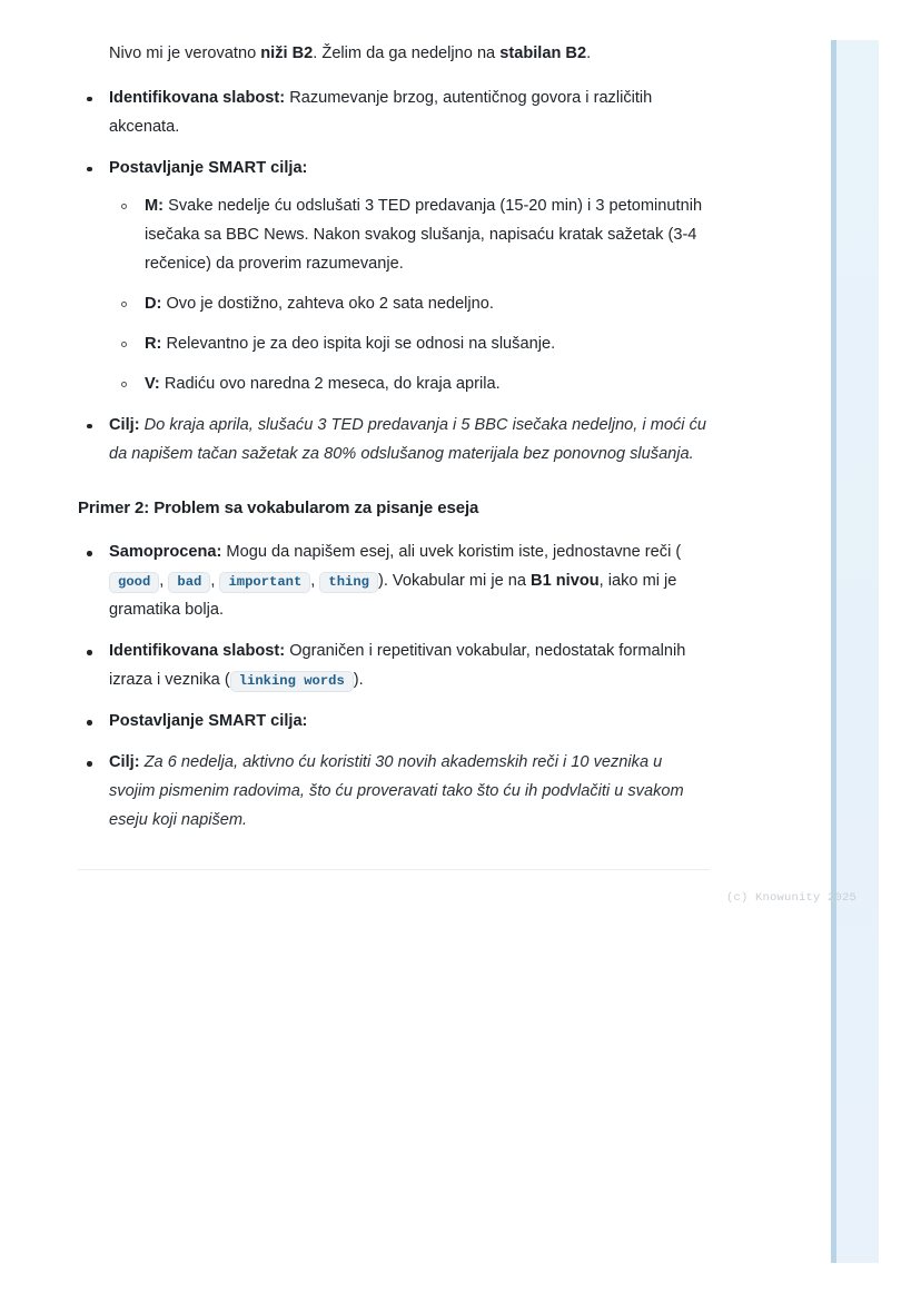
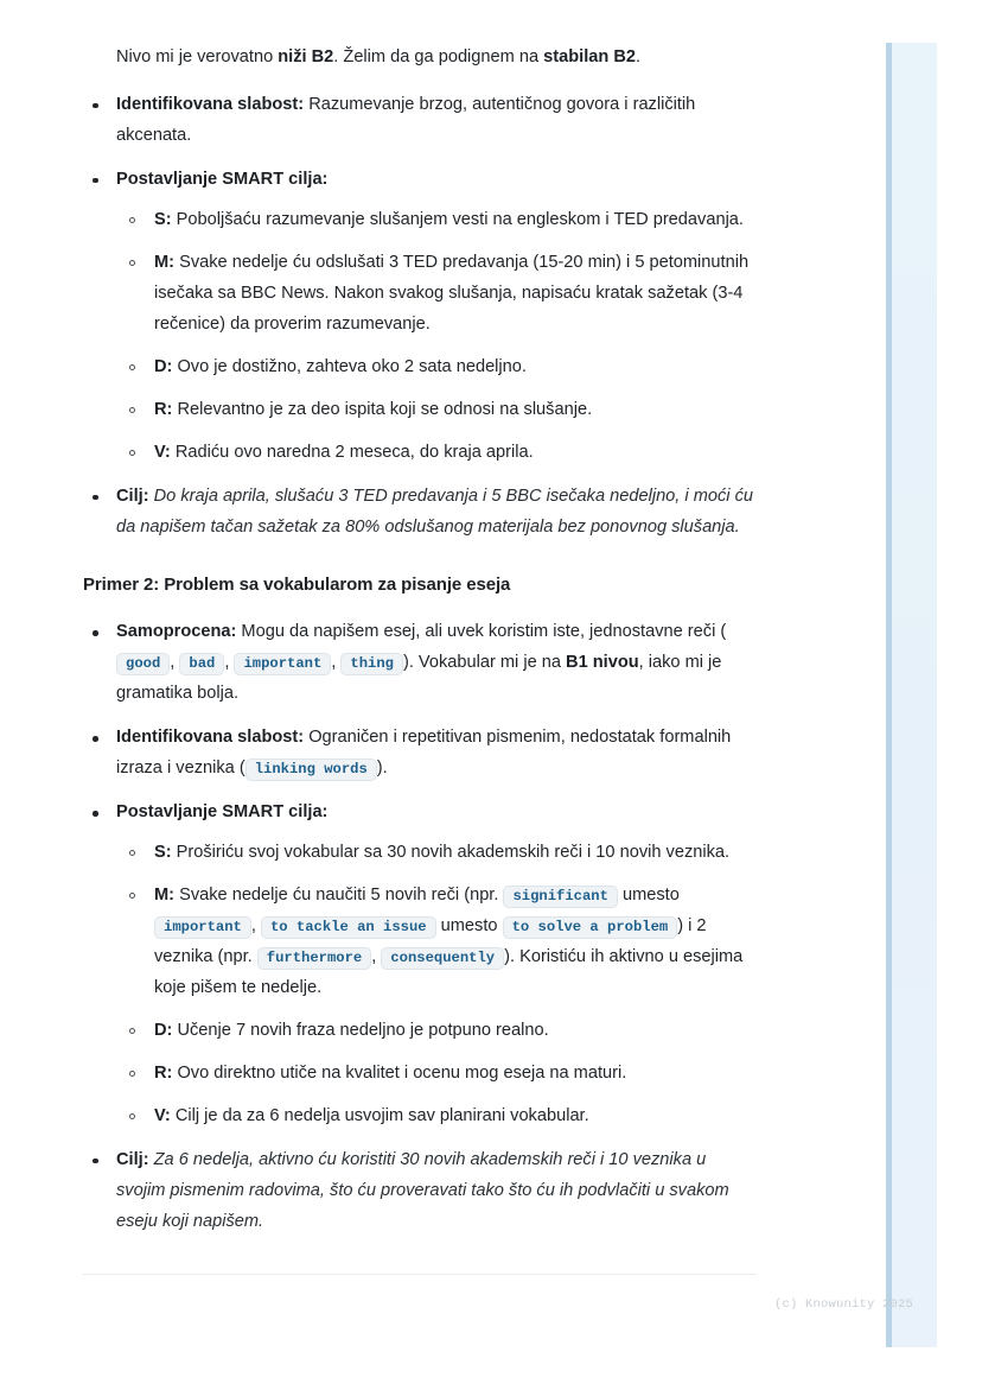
- Nivo mi je verovatno niži B2. Želim da ga nedeljno na stabilan B2.
+ Nivo mi je verovatno niži B2. Želim da ga podignem na stabilan B2.
  Identifikovana slabost: Razumevanje brzog, autentičnog govora i različitih akcenata.
  Postavljanje SMART cilja:
+ S: Poboljšaću razumevanje slušanjem vesti na engleskom i TED predavanja.
- M: Svake nedelje ću odslušati 3 TED predavanja (15-20 min) i 3 petominutnih isečaka sa BBC News. Nakon svakog slušanja, napisaću kratak sažetak (3-4 rečenice) da proverim razumevanje.
+ M: Svake nedelje ću odslušati 3 TED predavanja (15-20 min) i 5 petominutnih isečaka sa BBC News. Nakon svakog slušanja, napisaću kratak sažetak (3-4 rečenice) da proverim razumevanje.
  D: Ovo je dostižno, zahteva oko 2 sata nedeljno.
  R: Relevantno je za deo ispita koji se odnosi na slušanje.
  V: Radiću ovo naredna 2 meseca, do kraja aprila.
  Cilj: Do kraja aprila, slušaću 3 TED predavanja i 5 BBC isečaka nedeljno, i moći ću da napišem tačan sažetak za 80% odslušanog materijala bez ponovnog slušanja.
  Primer 2: Problem sa vokabularom za pisanje eseja
  Samoprocena: Mogu da napišem esej, ali uvek koristim iste, jednostavne reči (good , bad , important , thing ). Vokabular mi je na B1 nivou, iako mi je gramatika bolja.
- Identifikovana slabost: Ograničen i repetitivan vokabular, nedostatak formalnih izraza i veznika ( linking words ).
+ Identifikovana slabost: Ograničen i repetitivan pismenim, nedostatak formalnih izraza i veznika ( linking words ).
  Postavljanje SMART cilja:
+ S: Proširiću svoj vokabular sa 30 novih akademskih reči i 10 novih veznika.
+ M: Svake nedelje ću naučiti 5 novih reči (npr. significant umesto important , to tackle an issue umesto to solve a problem ) i 2 veznika (npr. furthermore , consequently ). Koristiću ih aktivno u esejima koje pišem te nedelje.
+ D: Učenje 7 novih fraza nedeljno je potpuno realno.
+ R: Ovo direktno utiče na kvalitet i ocenu mog eseja na maturi.
+ V: Cilj je da za 6 nedelja usvojim sav planirani vokabular.
  Cilj: Za 6 nedelja, aktivno ću koristiti 30 novih akademskih reči i 10 veznika u svojim pismenim radovima, što ću proveravati tako što ću ih podvlačiti u svakom eseju koji napišem.
  (c) Knowunity 2025
